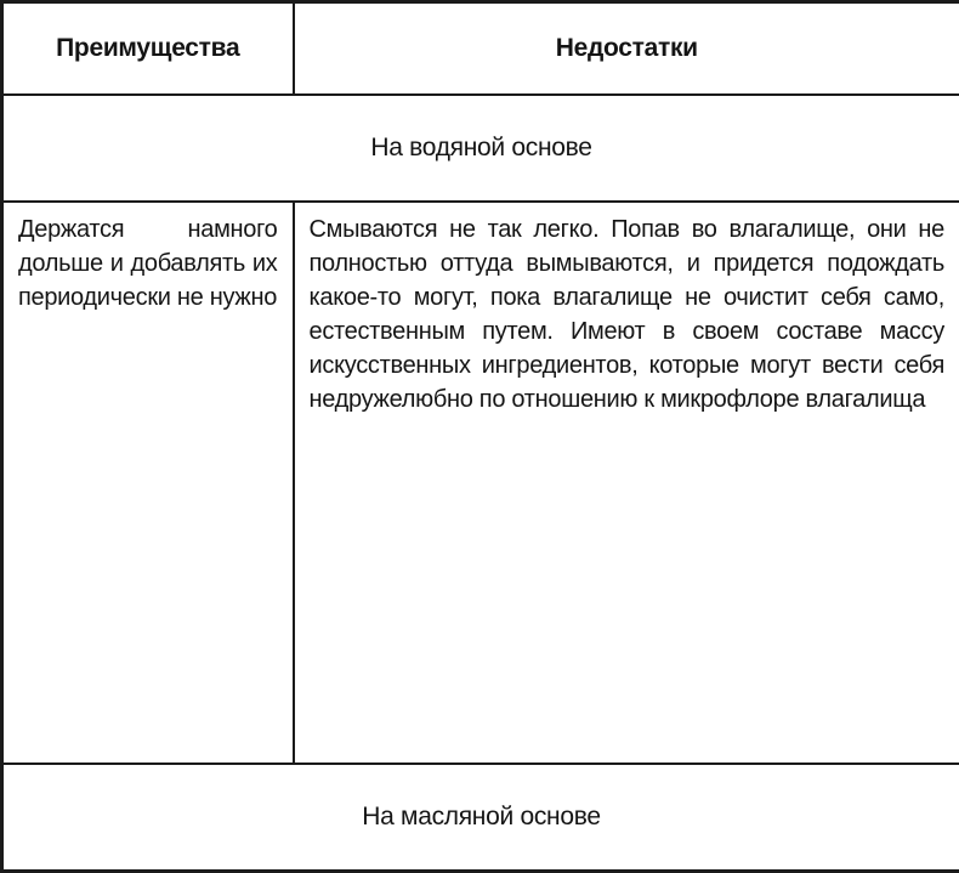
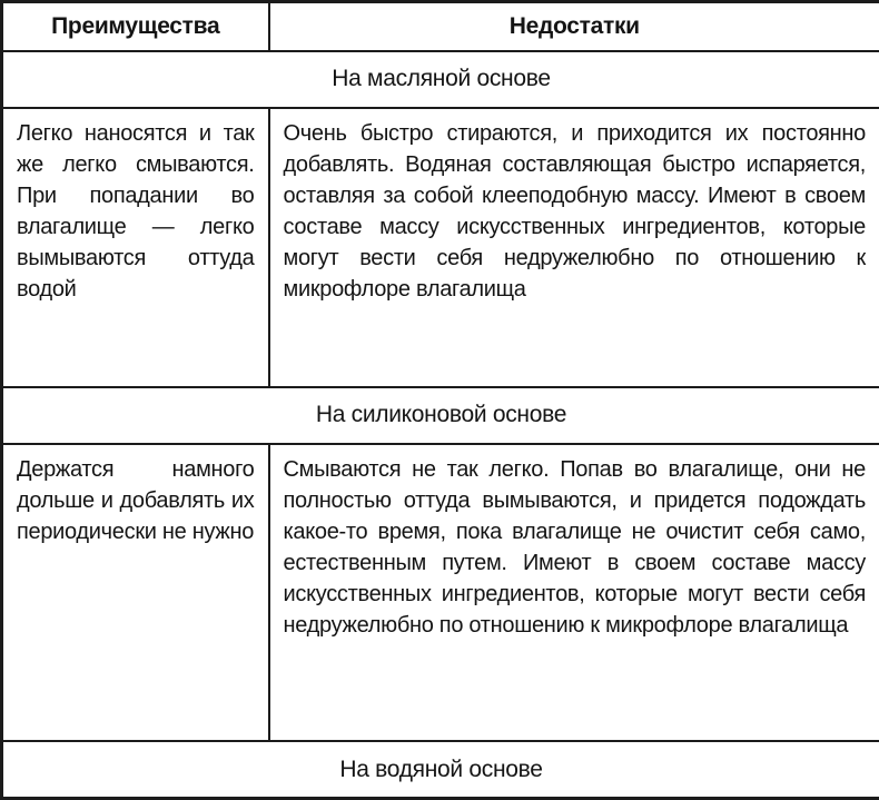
  Преимущества	Недостатки
- На водяной основе
+ На масляной основе
+ Легко наносятся и так же легко смыва­ются. При попада­нии во влагалище — легко вымываются оттуда водой	Очень быстро стираются, и приходится их постоянно добавлять. Водяная составляющая быстро испаряет­ся, оставляя за собой клееподобную массу. Имеют в своем составе массу искусственных ингредиентов, которые могут вести себя недружелюбно по отноше­нию к микрофлоре влагалища
+ На силиконовой основе
- Держатся намного дольше и добавлять их периодически не нужно	Смываются не так легко. Попав во влагалище, они не полностью оттуда вымываются, и придется по­дождать какое-то могут, пока влагалище не очистит себя само, естественным путем. Имеют в своем со­ставе массу искусственных ингредиентов, которые могут вести себя недружелюбно по отношению к ми­крофлоре влагалища
+ Держатся намного дольше и добавлять их периодически не нужно	Смываются не так легко. Попав во влагалище, они не полностью оттуда вымываются, и придется по­дождать какое-то время, пока влагалище не очистит себя само, естественным путем. Имеют в своем со­ставе массу искусственных ингредиентов, которые могут вести себя недружелюбно по отношению к ми­крофлоре влагалища
- На масляной основе
+ На водяной основе
